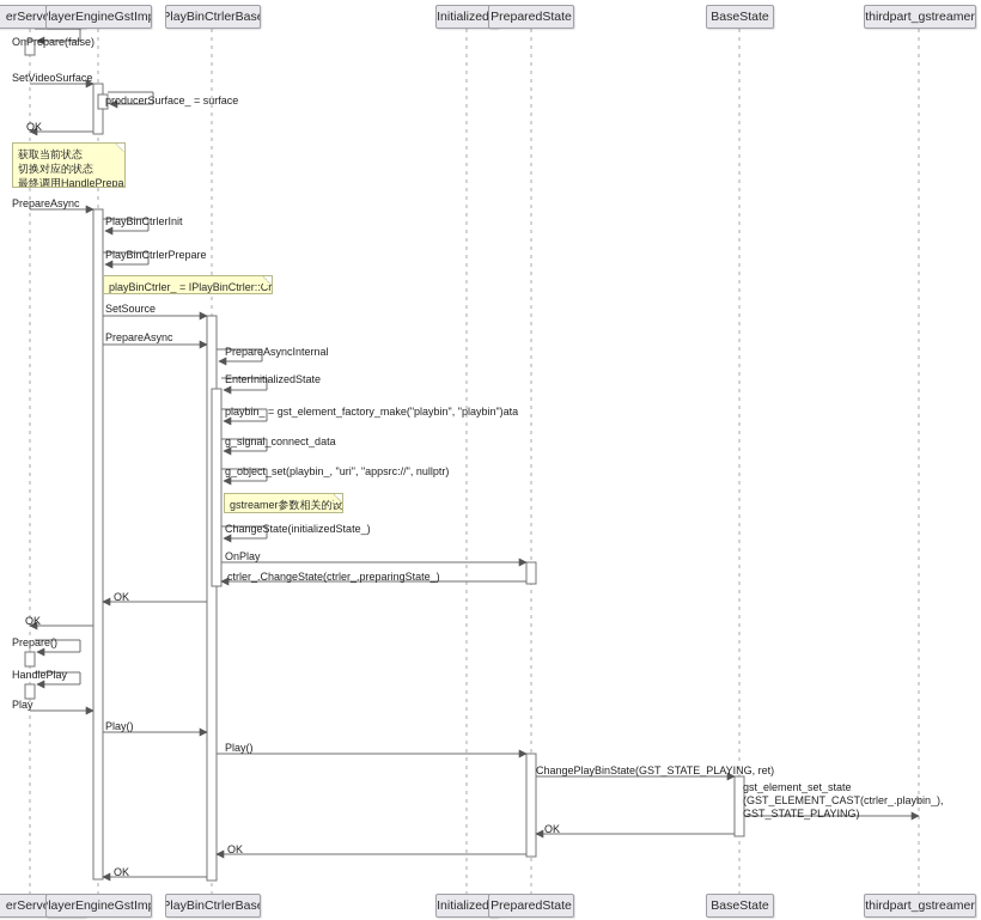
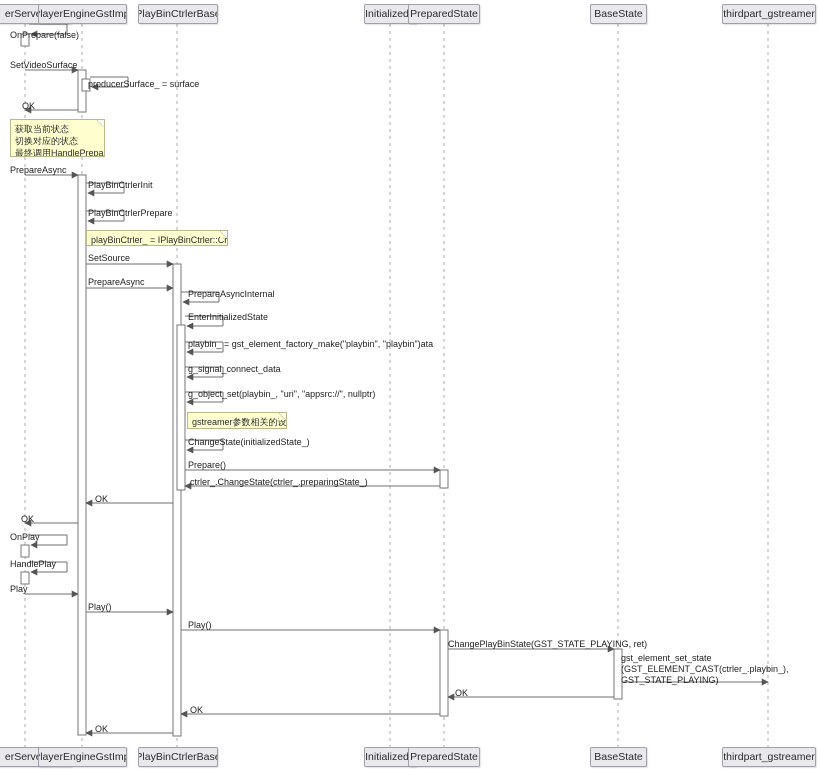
  erServ
  layerEngineGstIm
  PlayBinCtrlerBas
  Initialized
  PreparedState
  BaseState
  thirdpart_gstreamer
  erServ
  layerEngineGstIm
  PlayBinCtrlerBas
  Initialized
  PreparedState
  BaseState
  thirdpart_gstreamer
  获取当前状态
  切换对应的状态
  最终调用HandlePrepa
  playBinCtrler_ = IPlayBinCtrler::Cr
  gstreamer参数相关的设
  OnPrepare(false)
  SetVideoSurface
  producerSurface_ = surface
  OK
  PrepareAsync
  PlayBinCtrlerInit
  PlayBinCtrlerPrepare
  SetSource
  PrepareAsync
  PrepareAsyncInternal
  EnterInitializedState
  playbin_ = gst_element_factory_make("playbin", "playbin")ata
  g_signal_connect_data
  g_object_set(playbin_, "uri", "appsrc://", nullptr)
  ChangeState(initializedState_)
- OnPlay
+ Prepare()
  ctrler_.ChangeState(ctrler_.preparingState_)
  OK
  OK
- Prepare()
+ OnPlay
  HandlePlay
  Play
  Play()
  Play()
  ChangePlayBinState(GST_STATE_PLAYING, ret)
  gst_element_set_state
  (GST_ELEMENT_CAST(ctrler_.playbin_),
  GST_STATE_PLAYING)
  OK
  OK
  OK
